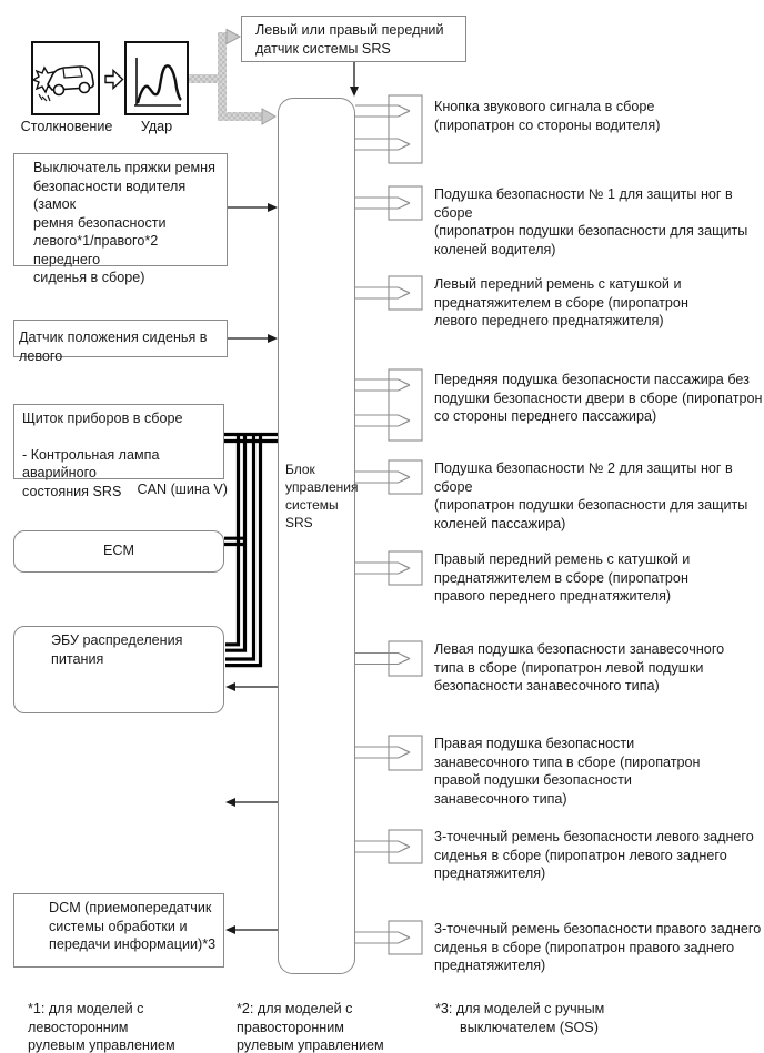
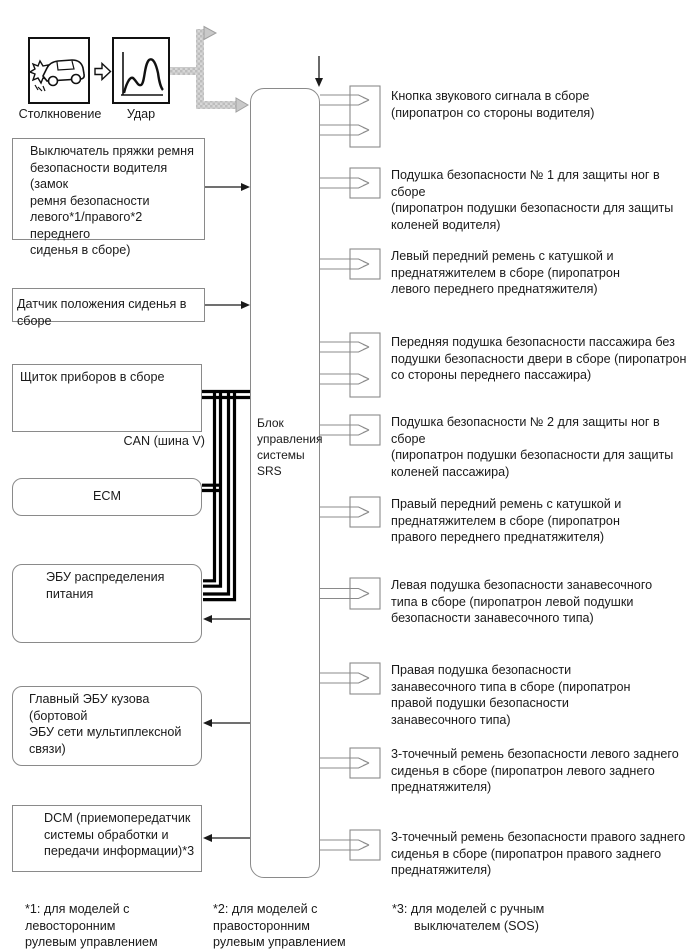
  Столкновение
  Удар
- Левый или правый передний
- датчик системы SRS
  Блок
  управления
  системы
  SRS
  Выключатель пряжки ремня
  безопасности водителя (замок
  ремня безопасности
  левого*1/правого*2 переднего
  сиденья в сборе)
- Датчик положения сиденья в левого
+ Датчик положения сиденья в сборе
  Щиток приборов в сборе
- - Контрольная лампа аварийного
- состояния SRS
  CAN (шина V)
  ECM
  ЭБУ распределения
  питания
+ Главный ЭБУ кузова (бортовой
+ ЭБУ сети мультиплексной
+ связи)
  DCM (приемопередатчик
  системы обработки и
  передачи информации)*3
  Кнопка звукового сигнала в сборе
  (пиропатрон со стороны водителя)
  Подушка безопасности № 1 для защиты ног в сборе
  (пиропатрон подушки безопасности для защиты
  коленей водителя)
  Левый передний ремень с катушкой и
  преднатяжителем в сборе (пиропатрон
  левого переднего преднатяжителя)
  Передняя подушка безопасности пассажира без
  подушки безопасности двери в сборе (пиропатрон
  со стороны переднего пассажира)
  Подушка безопасности № 2 для защиты ног в сборе
  (пиропатрон подушки безопасности для защиты
  коленей пассажира)
  Правый передний ремень с катушкой и
  преднатяжителем в сборе (пиропатрон
  правого переднего преднатяжителя)
  Левая подушка безопасности занавесочного
  типа в сборе (пиропатрон левой подушки
  безопасности занавесочного типа)
  Правая подушка безопасности
  занавесочного типа в сборе (пиропатрон
  правой подушки безопасности
  занавесочного типа)
  3-точечный ремень безопасности левого заднего
  сиденья в сборе (пиропатрон левого заднего
  преднатяжителя)
  3-точечный ремень безопасности правого заднего
  сиденья в сборе (пиропатрон правого заднего
  преднатяжителя)
  *1: для моделей с левосторонним
  рулевым управлением
  *2: для моделей с правосторонним
  рулевым управлением
  *3: для моделей с ручным
  выключателем (SOS)
